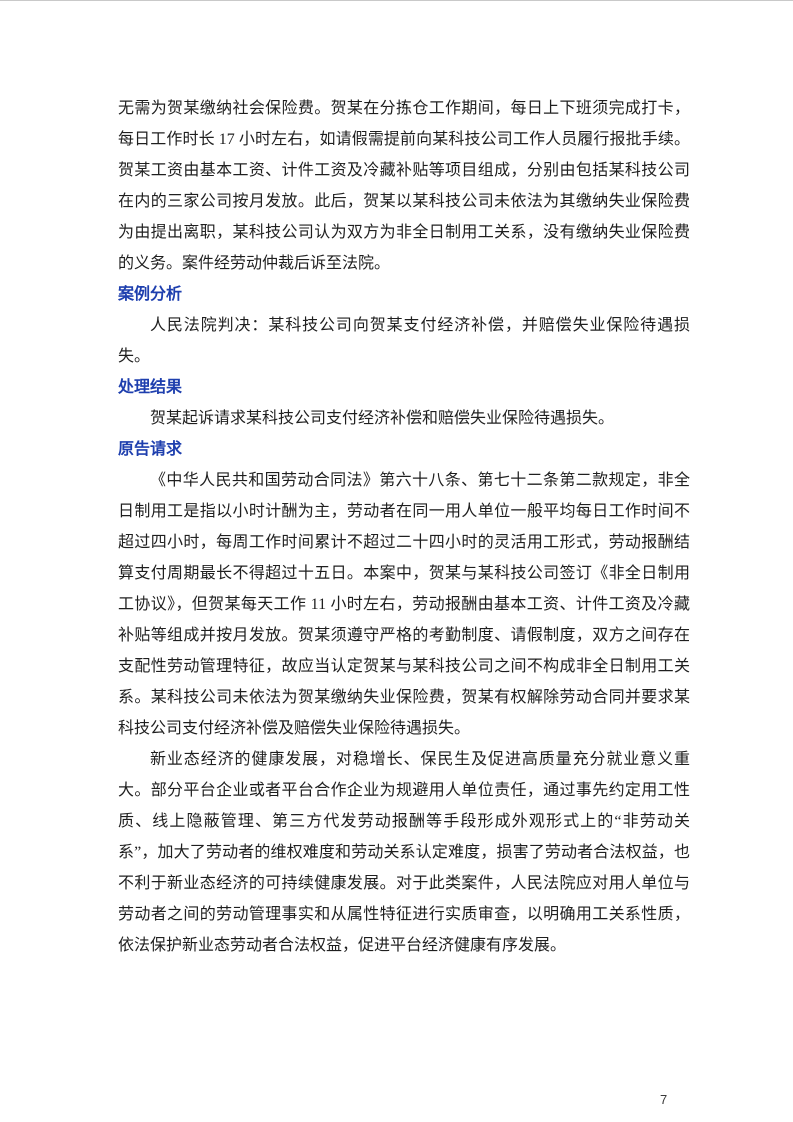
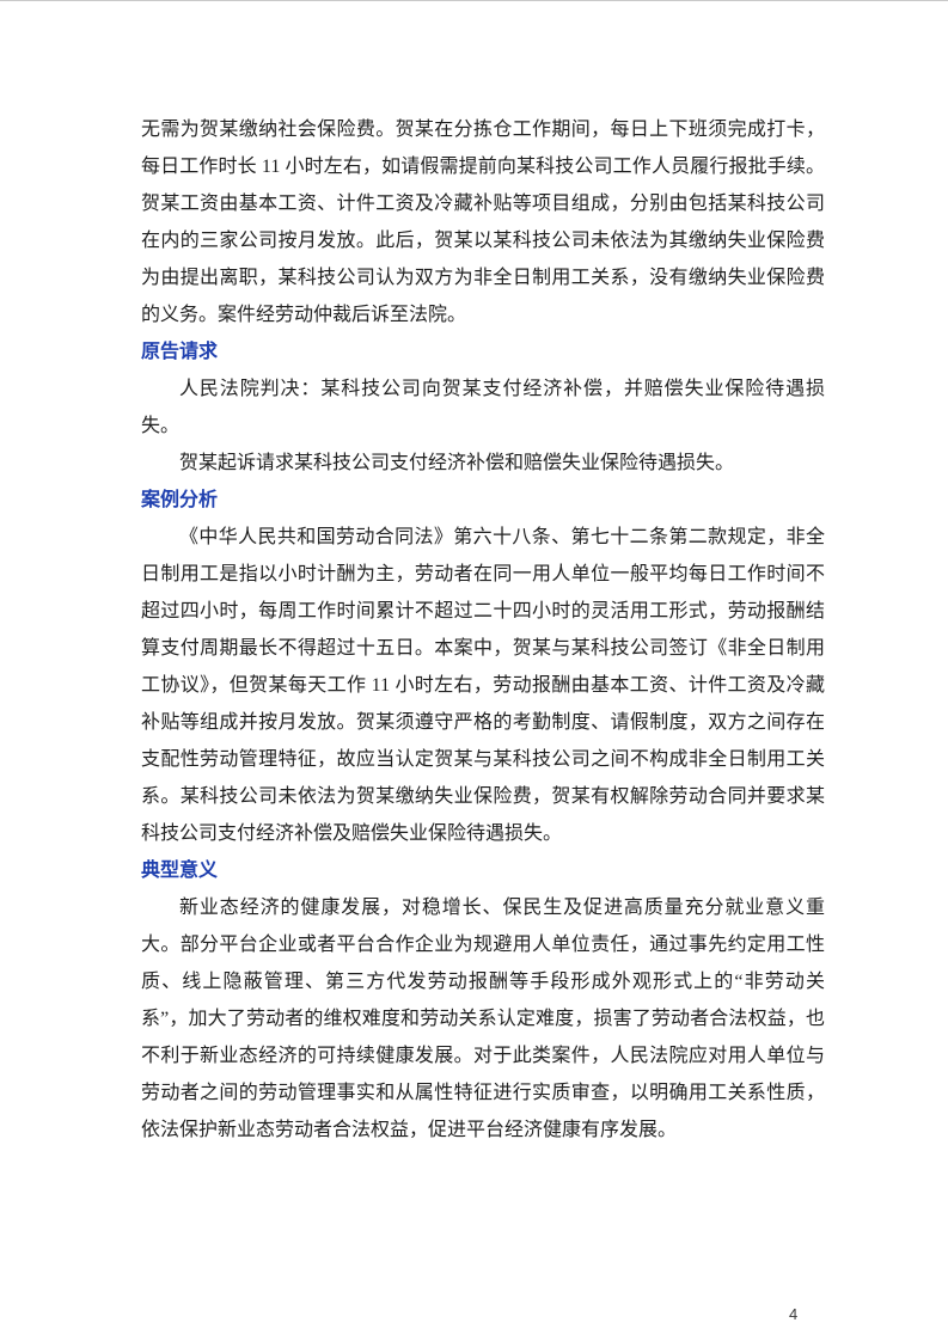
- 无需为贺某缴纳社会保险费。贺某在分拣仓工作期间，每日上下班须完成打卡，每日工作时长 17 小时左右，如请假需提前向某科技公司工作人员履行报批手续。贺某工资由基本工资、计件工资及冷藏补贴等项目组成，分别由包括某科技公司在内的三家公司按月发放。此后，贺某以某科技公司未依法为其缴纳失业保险费为由提出离职，某科技公司认为双方为非全日制用工关系，没有缴纳失业保险费的义务。案件经劳动仲裁后诉至法院。
+ 无需为贺某缴纳社会保险费。贺某在分拣仓工作期间，每日上下班须完成打卡，每日工作时长 11 小时左右，如请假需提前向某科技公司工作人员履行报批手续。贺某工资由基本工资、计件工资及冷藏补贴等项目组成，分别由包括某科技公司在内的三家公司按月发放。此后，贺某以某科技公司未依法为其缴纳失业保险费为由提出离职，某科技公司认为双方为非全日制用工关系，没有缴纳失业保险费的义务。案件经劳动仲裁后诉至法院。
- 案例分析
+ 原告请求
  人民法院判决：某科技公司向贺某支付经济补偿，并赔偿失业保险待遇损失。
- 处理结果
  贺某起诉请求某科技公司支付经济补偿和赔偿失业保险待遇损失。
- 原告请求
+ 案例分析
  《中华人民共和国劳动合同法》第六十八条、第七十二条第二款规定，非全日制用工是指以小时计酬为主，劳动者在同一用人单位一般平均每日工作时间不超过四小时，每周工作时间累计不超过二十四小时的灵活用工形式，劳动报酬结算支付周期最长不得超过十五日。本案中，贺某与某科技公司签订《非全日制用工协议》，但贺某每天工作 11 小时左右，劳动报酬由基本工资、计件工资及冷藏补贴等组成并按月发放。贺某须遵守严格的考勤制度、请假制度，双方之间存在支配性劳动管理特征，故应当认定贺某与某科技公司之间不构成非全日制用工关系。某科技公司未依法为贺某缴纳失业保险费，贺某有权解除劳动合同并要求某科技公司支付经济补偿及赔偿失业保险待遇损失。
+ 典型意义
  新业态经济的健康发展，对稳增长、保民生及促进高质量充分就业意义重大。部分平台企业或者平台合作企业为规避用人单位责任，通过事先约定用工性质、线上隐蔽管理、第三方代发劳动报酬等手段形成外观形式上的“非劳动关系”，加大了劳动者的维权难度和劳动关系认定难度，损害了劳动者合法权益，也不利于新业态经济的可持续健康发展。对于此类案件，人民法院应对用人单位与劳动者之间的劳动管理事实和从属性特征进行实质审查，以明确用工关系性质，依法保护新业态劳动者合法权益，促进平台经济健康有序发展。
- 7
+ 4
